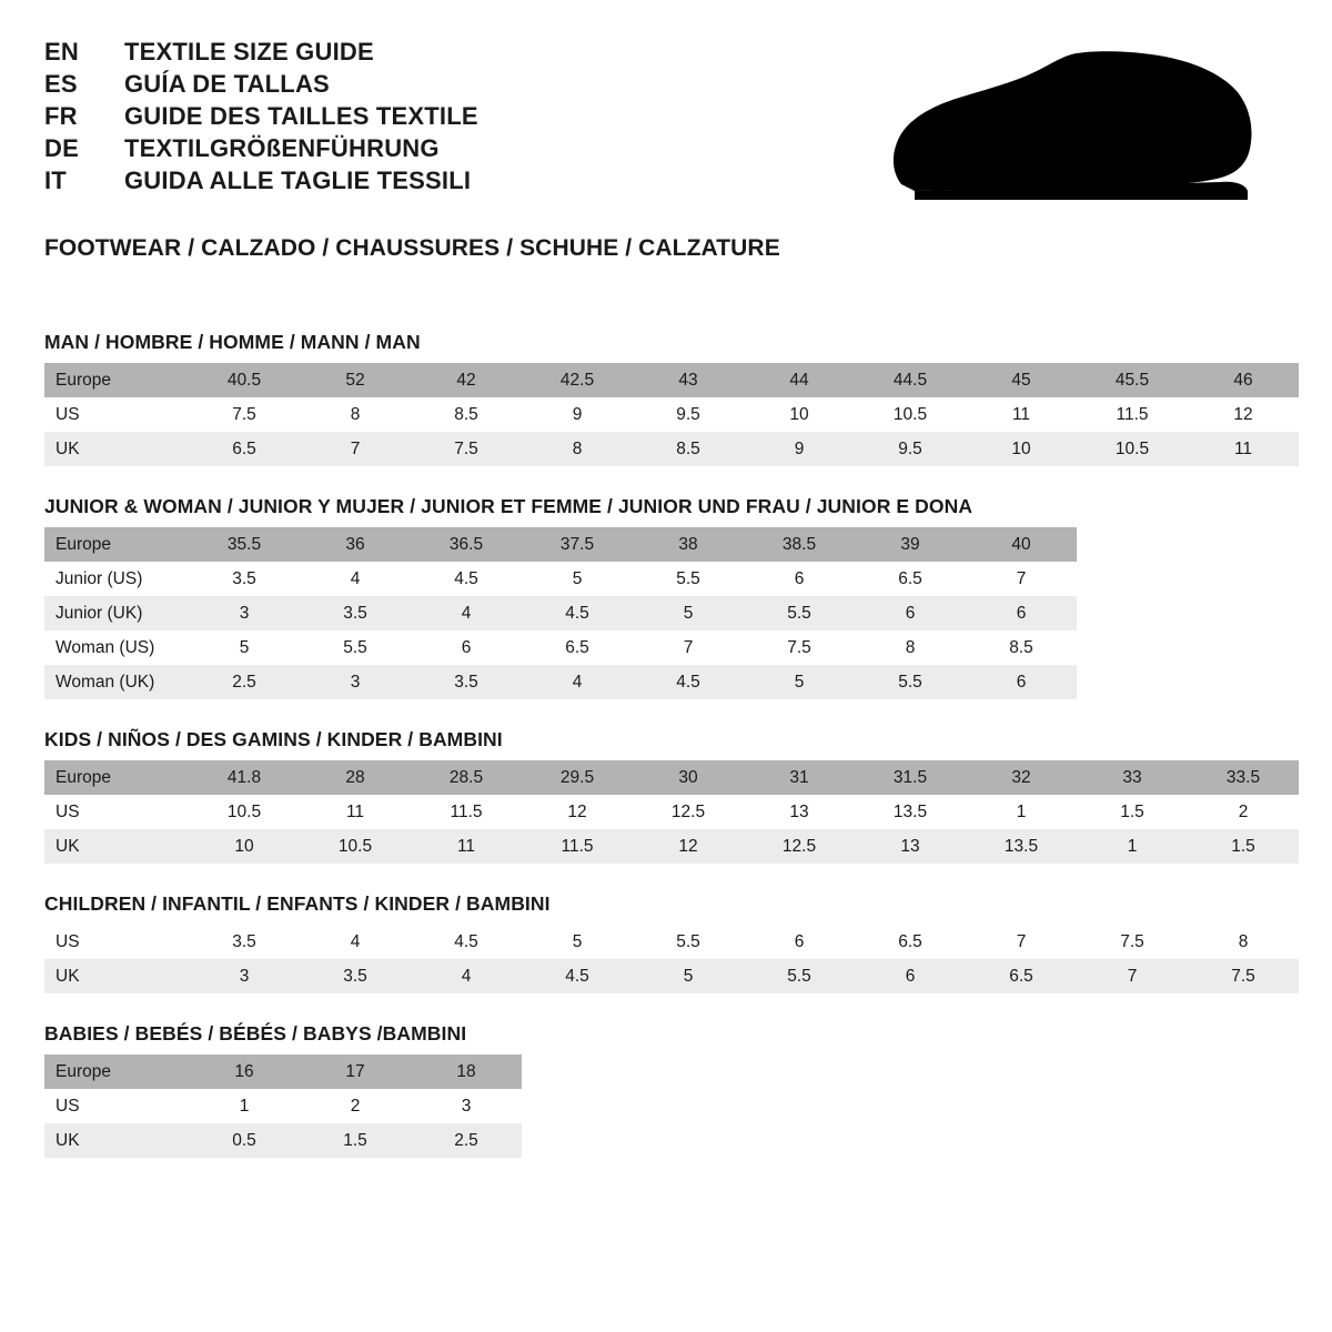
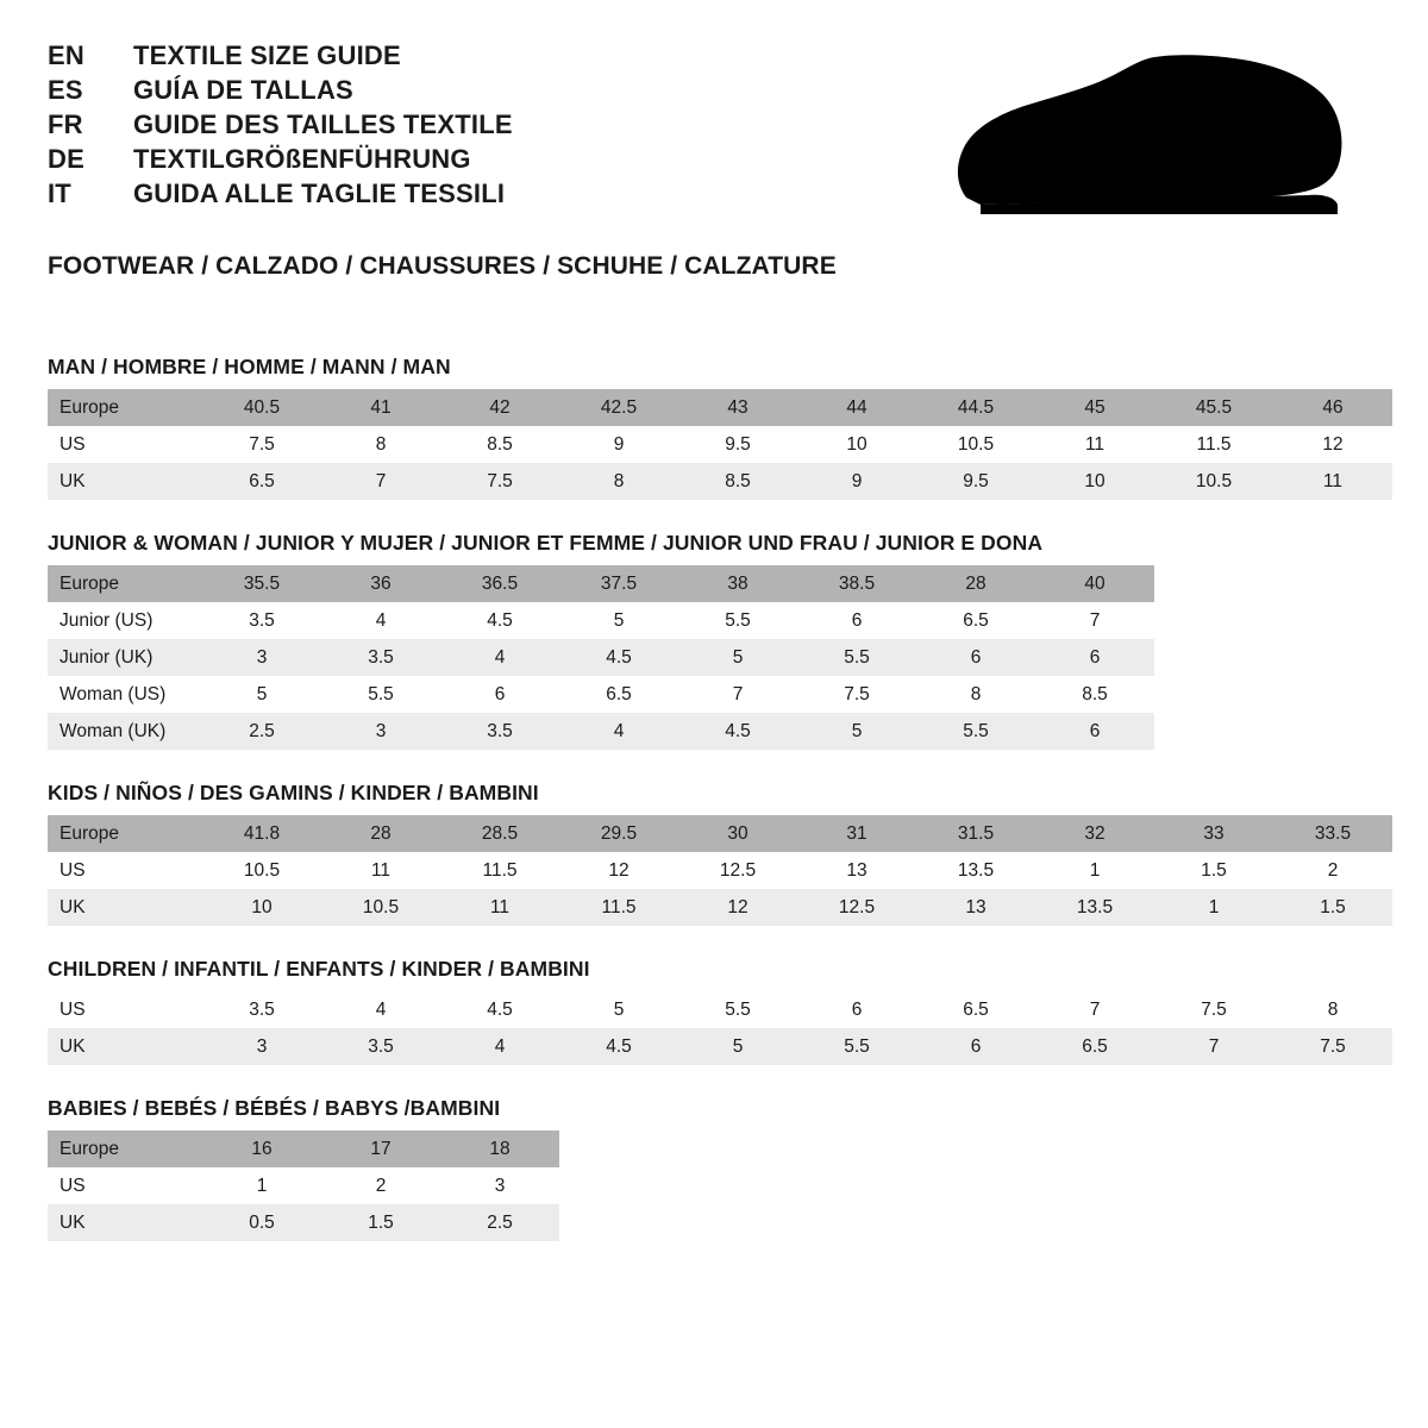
  EN
  TEXTILE SIZE GUIDE
  ES
  GUÍA DE TALLAS
  FR
  GUIDE DES TAILLES TEXTILE
  DE
  TEXTILGRÖßENFÜHRUNG
  IT
  GUIDA ALLE TAGLIE TESSILI
  FOOTWEAR / CALZADO / CHAUSSURES / SCHUHE / CALZATURE
  MAN / HOMBRE / HOMME / MANN / MAN
- Europe	40.5	52	42	42.5	43	44	44.5	45	45.5	46
+ Europe	40.5	41	42	42.5	43	44	44.5	45	45.5	46
  US	7.5	8	8.5	9	9.5	10	10.5	11	11.5	12
  UK	6.5	7	7.5	8	8.5	9	9.5	10	10.5	11
  JUNIOR & WOMAN / JUNIOR Y MUJER / JUNIOR ET FEMME / JUNIOR UND FRAU / JUNIOR E DONA
- Europe	35.5	36	36.5	37.5	38	38.5	39	40
+ Europe	35.5	36	36.5	37.5	38	38.5	28	40
  Junior (US)	3.5	4	4.5	5	5.5	6	6.5	7
  Junior (UK)	3	3.5	4	4.5	5	5.5	6	6
  Woman (US)	5	5.5	6	6.5	7	7.5	8	8.5
  Woman (UK)	2.5	3	3.5	4	4.5	5	5.5	6
  KIDS / NIÑOS / DES GAMINS / KINDER / BAMBINI
  Europe	41.8	28	28.5	29.5	30	31	31.5	32	33	33.5
  US	10.5	11	11.5	12	12.5	13	13.5	1	1.5	2
  UK	10	10.5	11	11.5	12	12.5	13	13.5	1	1.5
  CHILDREN / INFANTIL / ENFANTS / KINDER / BAMBINI
  US	3.5	4	4.5	5	5.5	6	6.5	7	7.5	8
  UK	3	3.5	4	4.5	5	5.5	6	6.5	7	7.5
  BABIES / BEBÉS / BÉBÉS / BABYS /BAMBINI
  Europe	16	17	18
  US	1	2	3
  UK	0.5	1.5	2.5
